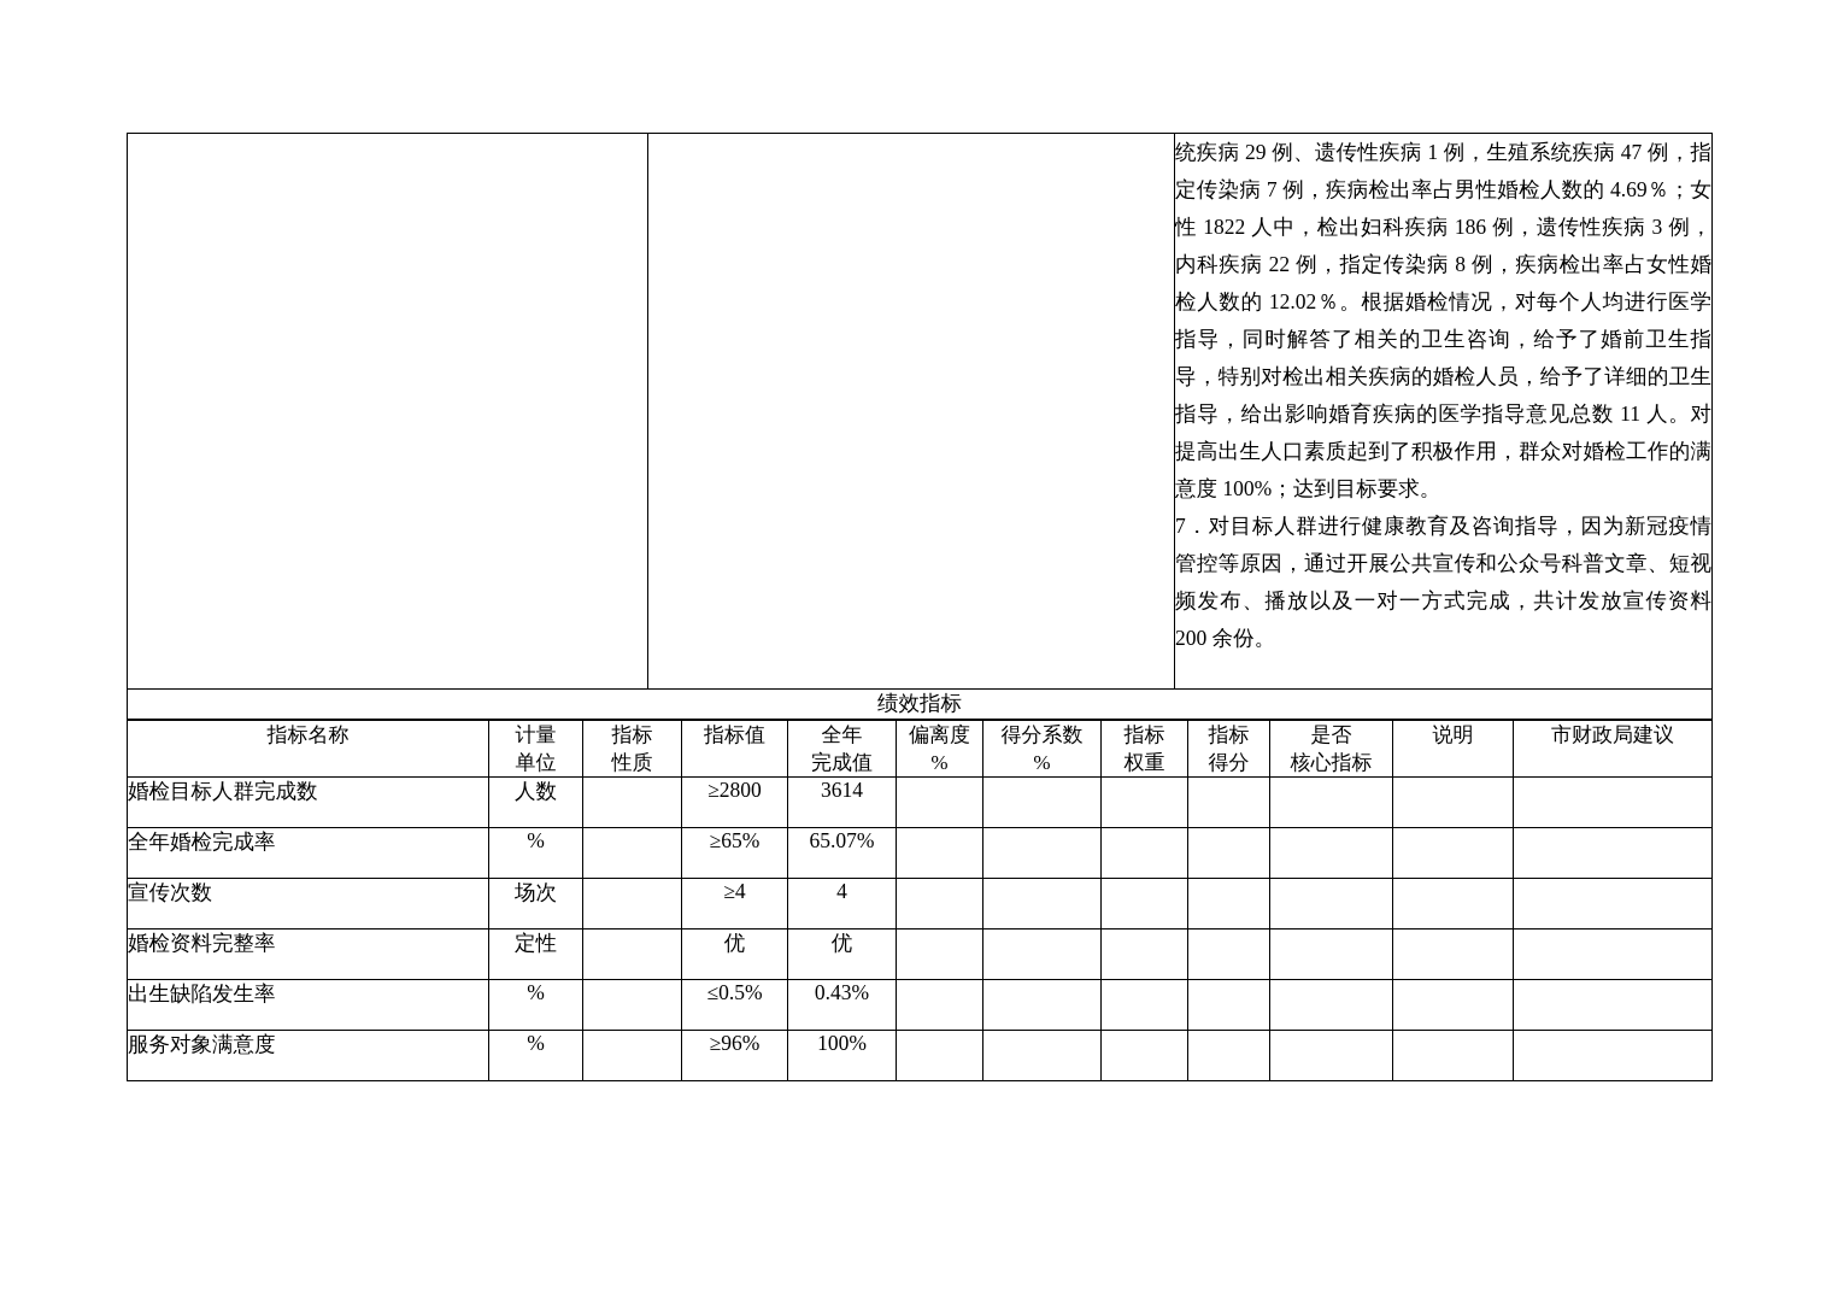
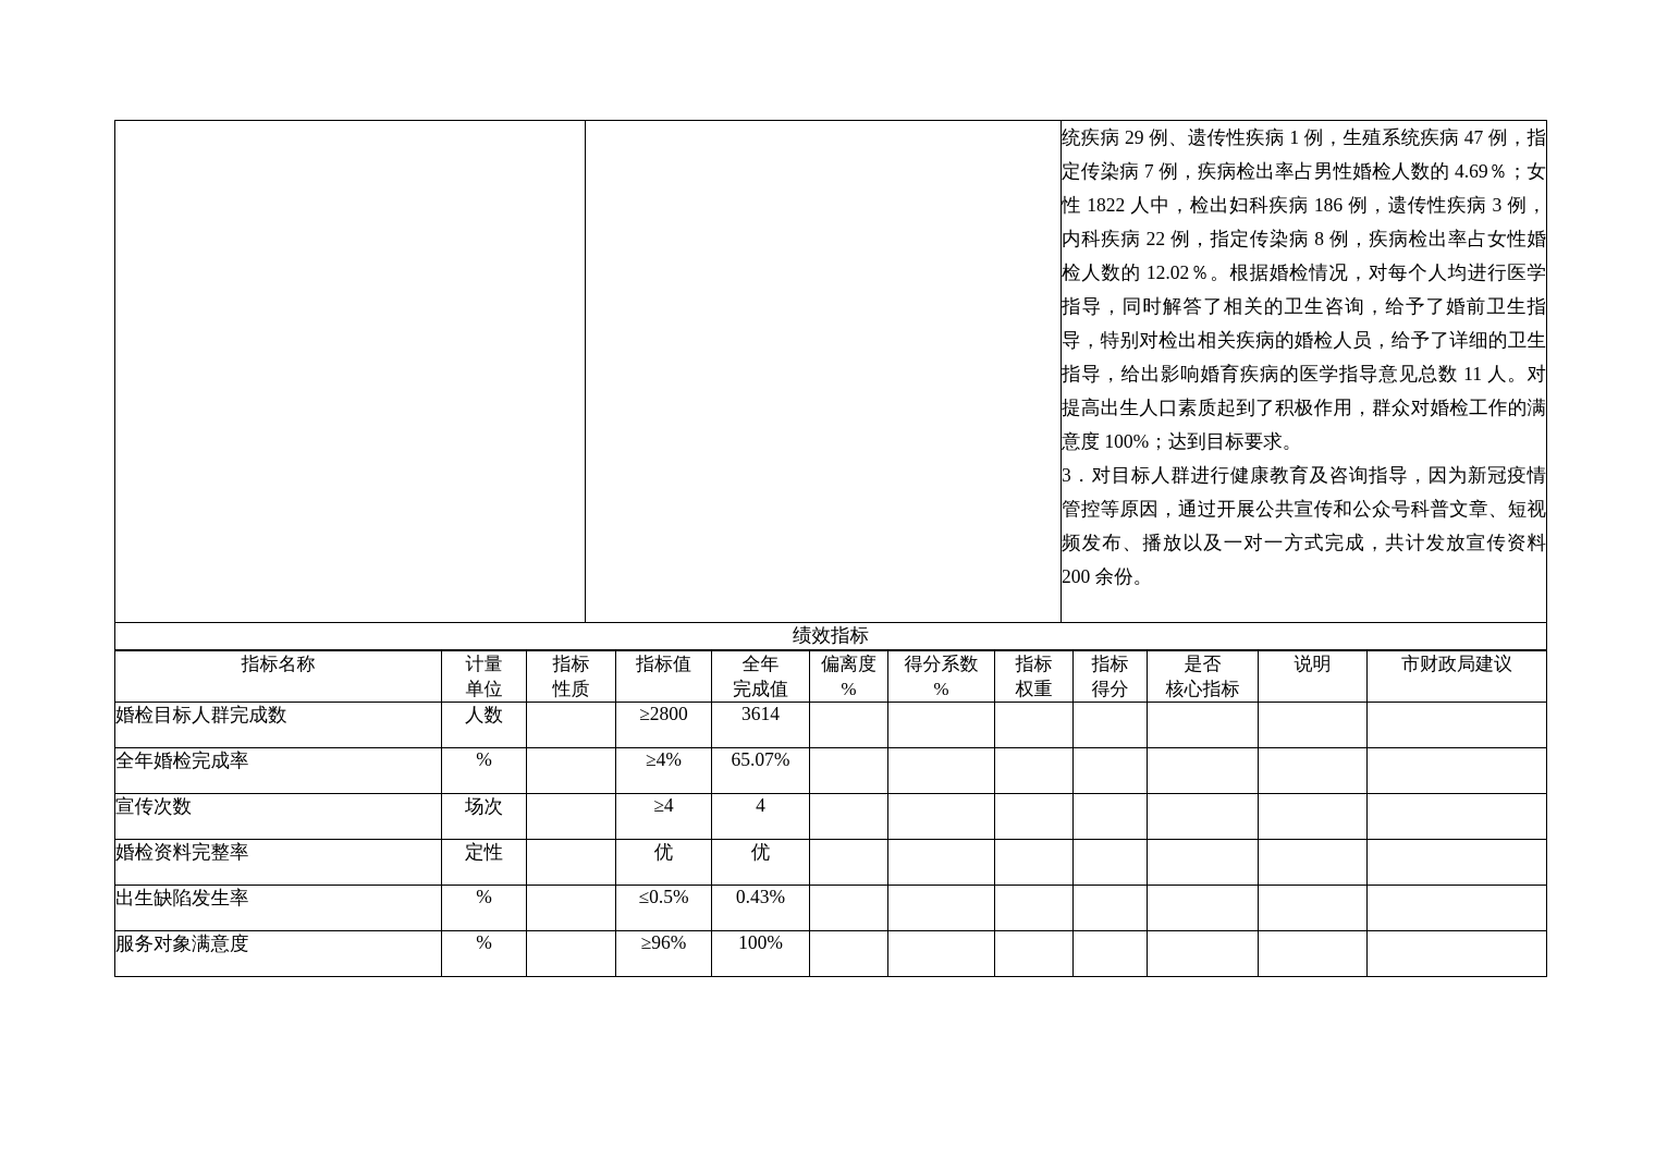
- 		统疾病 29 例、遗传性疾病 1 例，生殖系统疾病 47 例，指定传染病 7 例，疾病检出率占男性婚检人数的 4.69％；女性 1822 人中，检出妇科疾病 186 例，遗传性疾病 3 例，内科疾病 22 例，指定传染病 8 例，疾病检出率占女性婚检人数的 12.02％。根据婚检情况，对每个人均进行医学指导，同时解答了相关的卫生咨询，给予了婚前卫生指导，特别对检出相关疾病的婚检人员，给予了详细的卫生指导，给出影响婚育疾病的医学指导意见总数 11 人。对提高出生人口素质起到了积极作用，群众对婚检工作的满意度 100%；达到目标要求。 7．对目标人群进行健康教育及咨询指导，因为新冠疫情管控等原因，通过开展公共宣传和公众号科普文章、短视频发布、播放以及一对一方式完成，共计发放宣传资料 200 余份。
+ 		统疾病 29 例、遗传性疾病 1 例，生殖系统疾病 47 例，指定传染病 7 例，疾病检出率占男性婚检人数的 4.69％；女性 1822 人中，检出妇科疾病 186 例，遗传性疾病 3 例，内科疾病 22 例，指定传染病 8 例，疾病检出率占女性婚检人数的 12.02％。根据婚检情况，对每个人均进行医学指导，同时解答了相关的卫生咨询，给予了婚前卫生指导，特别对检出相关疾病的婚检人员，给予了详细的卫生指导，给出影响婚育疾病的医学指导意见总数 11 人。对提高出生人口素质起到了积极作用，群众对婚检工作的满意度 100%；达到目标要求。 3．对目标人群进行健康教育及咨询指导，因为新冠疫情管控等原因，通过开展公共宣传和公众号科普文章、短视频发布、播放以及一对一方式完成，共计发放宣传资料 200 余份。
  绩效指标
  指标名称	计量单位	指标性质	指标值	全年完成值	偏离度%	得分系数%	指标权重	指标得分	是否核心指标	说明	市财政局建议
  婚检目标人群完成数	人数		≥2800	3614
- 全年婚检完成率	%		≥65%	65.07%
+ 全年婚检完成率	%		≥4%	65.07%
  宣传次数	场次		≥4	4
  婚检资料完整率	定性		优	优
  出生缺陷发生率	%		≤0.5%	0.43%
  服务对象满意度	%		≥96%	100%
